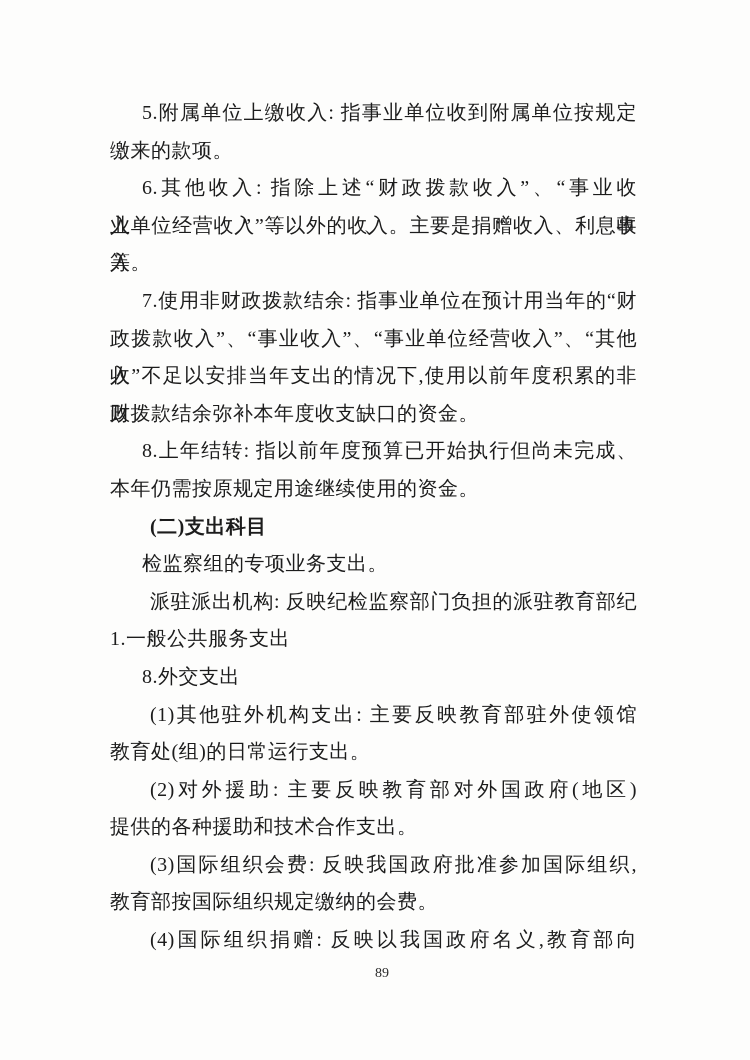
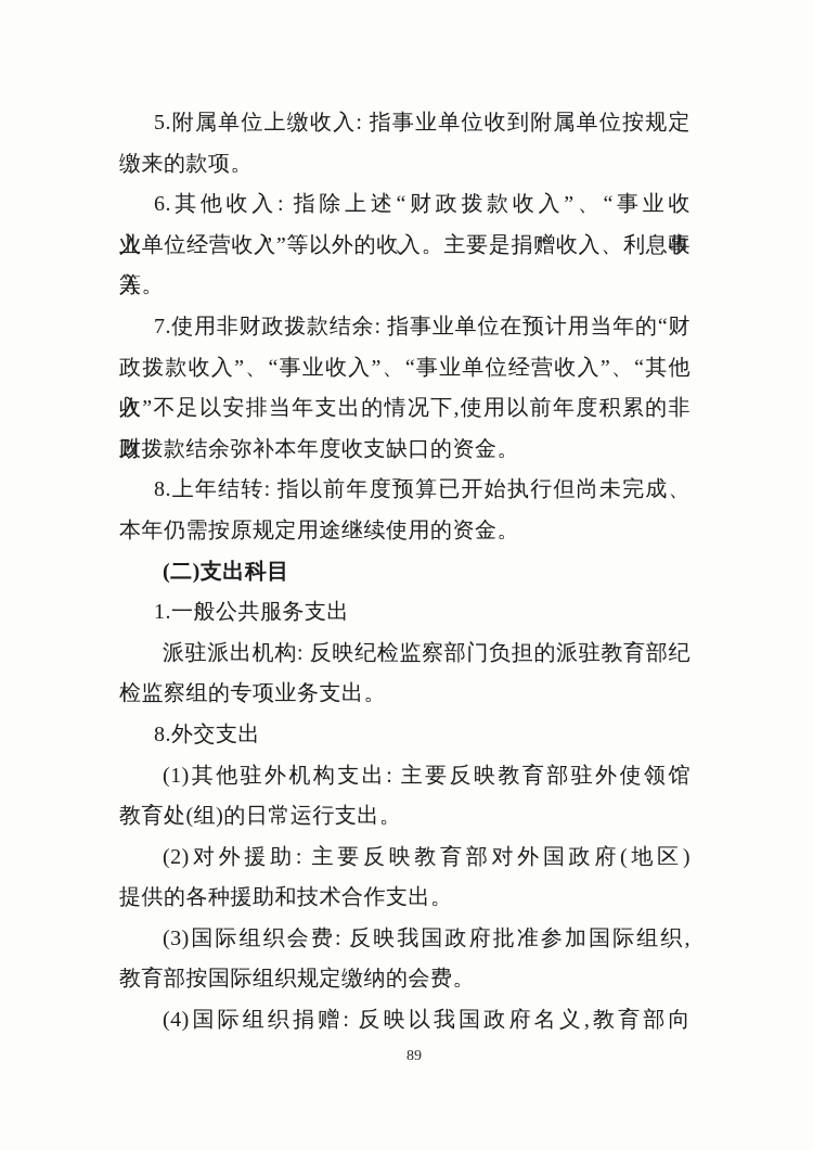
  5.附属单位上缴收入: 指事业单位收到附属单位按规定
  缴来的款项。
  6.其他收入: 指除上述“财政拨款收入”、“事业收入”、“事
  业单位经营收入”等以外的收入。主要是捐赠收入、利息收入
  等。
  7.使用非财政拨款结余: 指事业单位在预计用当年的“财
  政拨款收入”、“事业收入”、“事业单位经营收入”、“其他收
  入”不足以安排当年支出的情况下,使用以前年度积累的非财
  政拨款结余弥补本年度收支缺口的资金。
  8.上年结转: 指以前年度预算已开始执行但尚未完成、
  本年仍需按原规定用途继续使用的资金。
  (二)支出科目
- 检监察组的专项业务支出。
+ 1.一般公共服务支出
  派驻派出机构: 反映纪检监察部门负担的派驻教育部纪
- 1.一般公共服务支出
+ 检监察组的专项业务支出。
  8.外交支出
  (1)其他驻外机构支出: 主要反映教育部驻外使领馆
  教育处(组)的日常运行支出。
  (2)对外援助: 主要反映教育部对外国政府(地区)
  提供的各种援助和技术合作支出。
  (3)国际组织会费: 反映我国政府批准参加国际组织,
  教育部按国际组织规定缴纳的会费。
  (4)国际组织捐赠: 反映以我国政府名义,教育部向
  89
